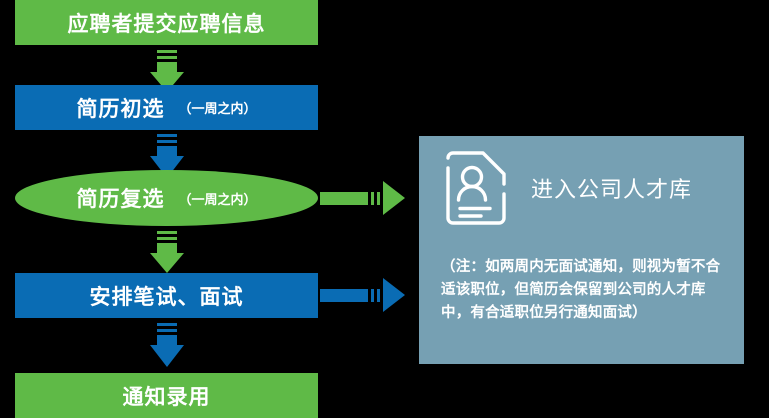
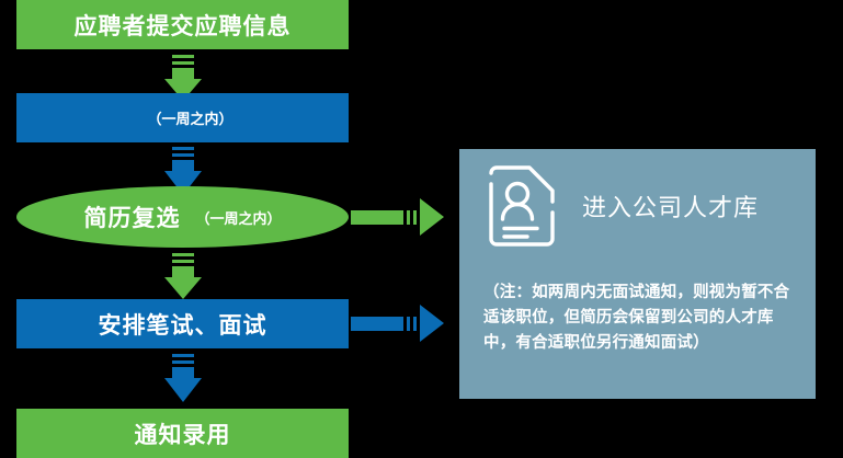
  应聘者提交应聘信息
- 简历初选
  （一周之内）
  简历复选
  （一周之内）
  安排笔试、面试
  通知录用
  进入公司人才库
  （注：如两周内无面试通知，则视为暂不合适该职位，但简历会保留到公司的人才库中，有合适职位另行通知面试）
